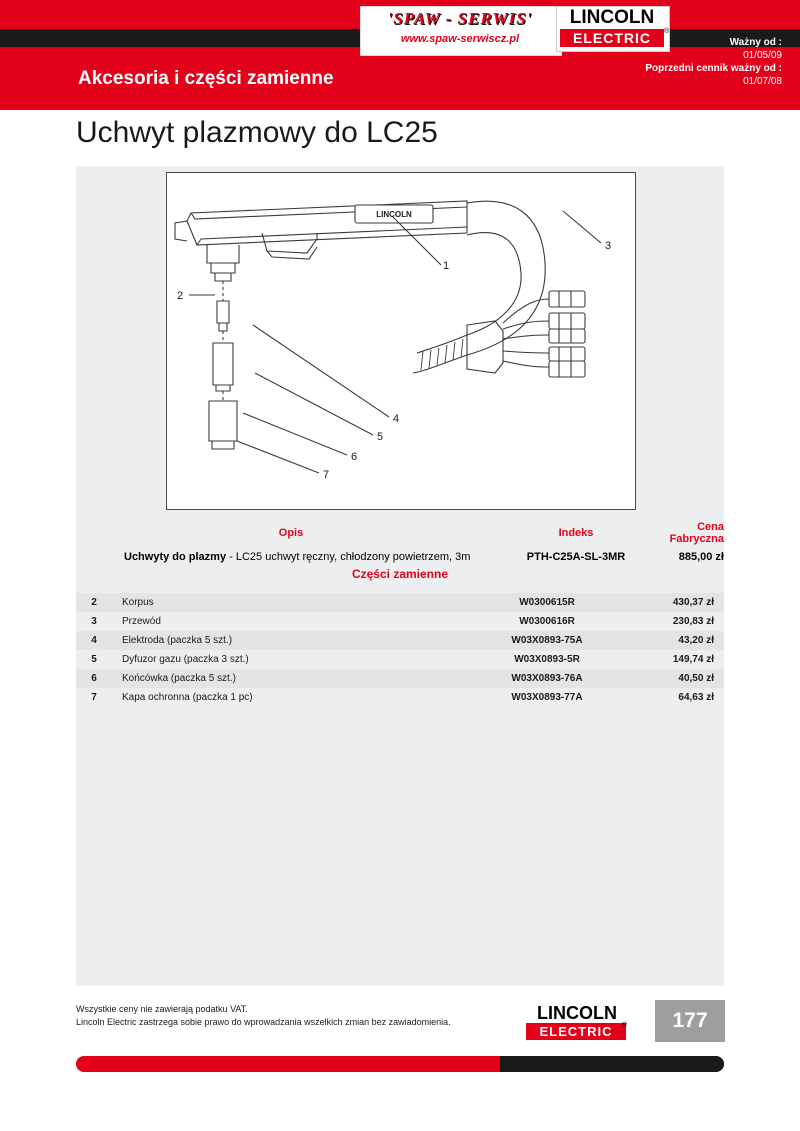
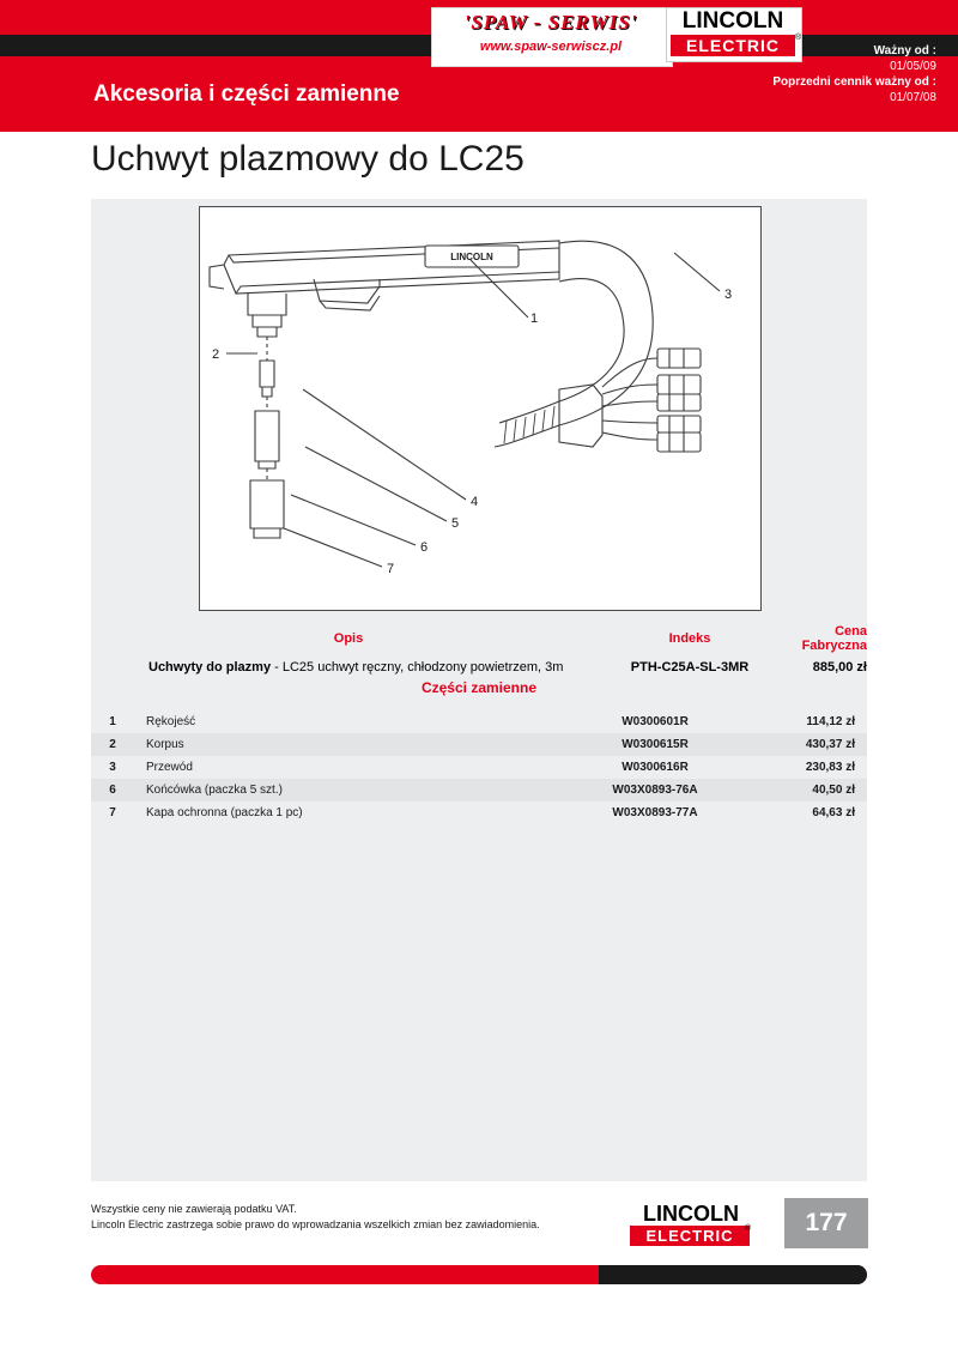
  'SPAW - SERWIS'
  www.spaw-serwiscz.pl
  LINCOLN
  ELECTRIC
  Ważny od :
  01/05/09
  Poprzedni cennik ważny od :
  01/07/08
  Akcesoria i części zamienne
  Uchwyt plazmowy do LC25
  LINCOLN
  1
  2
  3
  4
  5
  6
  7
  Opis	Indeks	Cena Fabryczna
  Uchwyty do plazmy - LC25 uchwyt ręczny, chłodzony powietrzem, 3m	PTH-C25A-SL-3MR	885,00 zł
  Części zamienne
+ 1	Rękojeść	W0300601R	114,12 zł
  2	Korpus	W0300615R	430,37 zł
  3	Przewód	W0300616R	230,83 zł
- 4	Elektroda (paczka 5 szt.)	W03X0893-75A	43,20 zł
- 5	Dyfuzor gazu (paczka 3 szt.)	W03X0893-5R	149,74 zł
  6	Końcówka (paczka 5 szt.)	W03X0893-76A	40,50 zł
  7	Kapa ochronna (paczka 1 pc)	W03X0893-77A	64,63 zł
  Wszystkie ceny nie zawierają podatku VAT.
  Lincoln Electric zastrzega sobie prawo do wprowadzania wszelkich zmian bez zawiadomienia.
  LINCOLN
  ELECTRIC
  177
